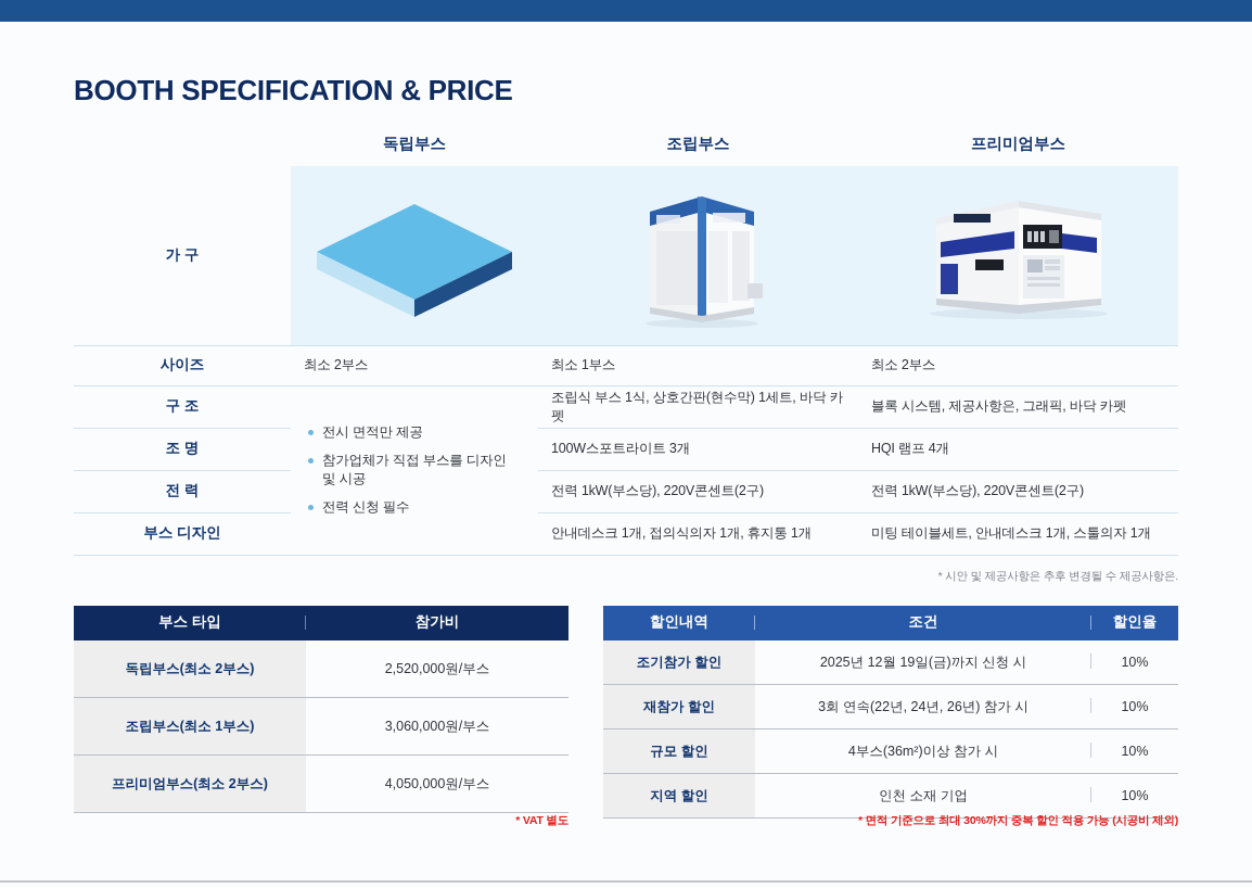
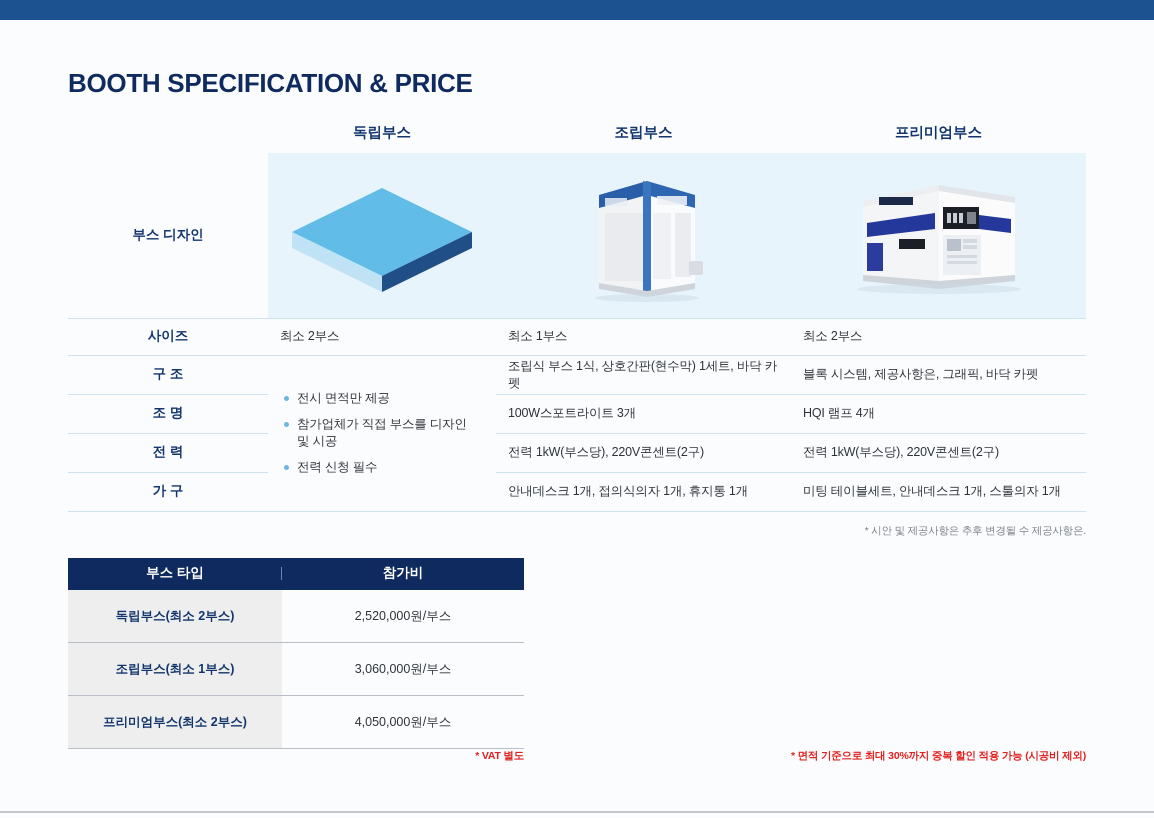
  BOOTH SPECIFICATION & PRICE
  	독립부스	조립부스	프리미엄부스
- 가 구
+ 부스 디자인
  사이즈	최소 2부스	최소 1부스	최소 2부스
  구 조	전시 면적만 제공 참가업체가 직접 부스를 디자인 및 시공 전력 신청 필수	조립식 부스 1식, 상호간판(현수막) 1세트, 바닥 카펫	블록 시스템, 제공사항은, 그래픽, 바닥 카펫
  조 명	100W스포트라이트 3개	HQI 램프 4개
  전 력	전력 1kW(부스당), 220V콘센트(2구)	전력 1kW(부스당), 220V콘센트(2구)
- 부스 디자인	안내데스크 1개, 접의식의자 1개, 휴지통 1개	미팅 테이블세트, 안내데스크 1개, 스툴의자 1개
+ 가 구	안내데스크 1개, 접의식의자 1개, 휴지통 1개	미팅 테이블세트, 안내데스크 1개, 스툴의자 1개
  * 시안 및 제공사항은 추후 변경될 수 제공사항은.
  부스 타입	참가비
  독립부스(최소 2부스)	2,520,000원/부스
  조립부스(최소 1부스)	3,060,000원/부스
  프리미엄부스(최소 2부스)	4,050,000원/부스
  * VAT 별도
- 할인내역	조건	할인율
- 조기참가 할인	2025년 12월 19일(금)까지 신청 시	10%
- 재참가 할인	3회 연속(22년, 24년, 26년) 참가 시	10%
- 규모 할인	4부스(36m²)이상 참가 시	10%
- 지역 할인	인천 소재 기업	10%
  * 면적 기준으로 최대 30%까지 중복 할인 적용 가능 (시공비 제외)
